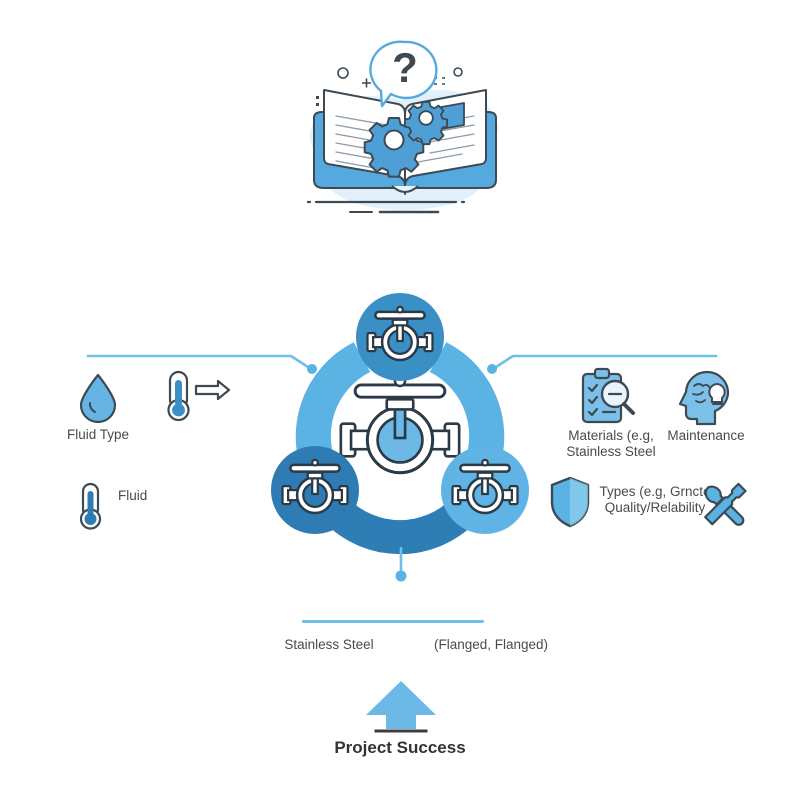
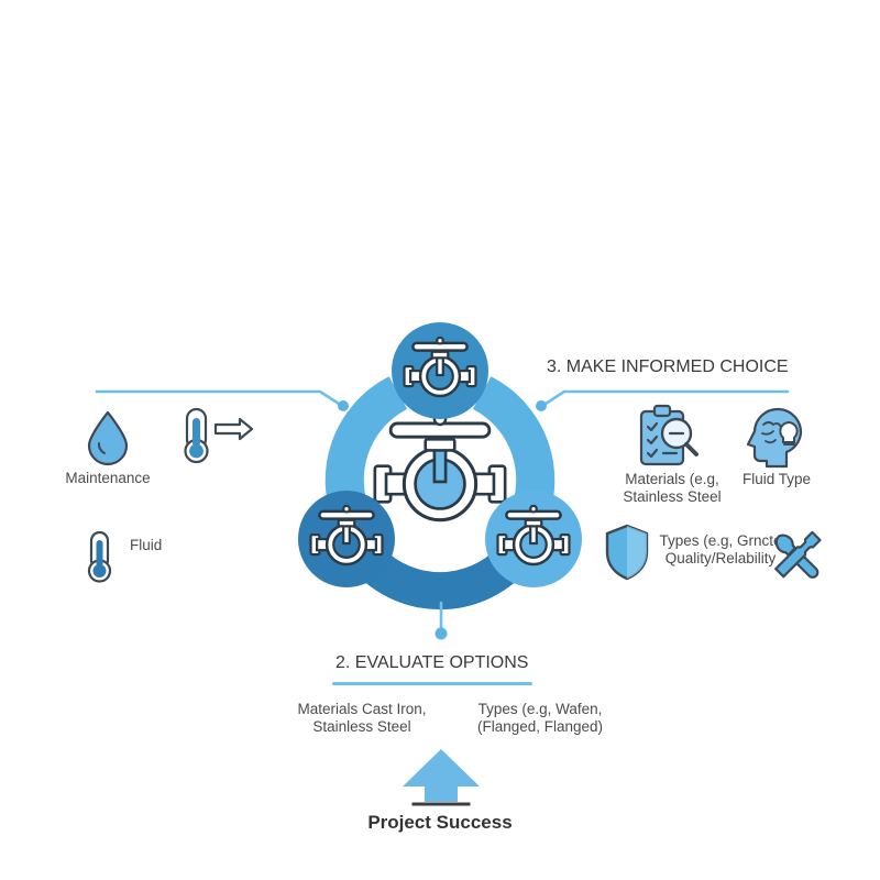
- ?
- Fluid Type
+ Maintenance
  Fluid
+ 3. MAKE INFORMED CHOICE
  Materials (e.g,
  Stainless Steel
- Maintenance
+ Fluid Type
  Types (e.g, Grnct
  Quality/Relability
+ 2. EVALUATE OPTIONS
+ Materials Cast Iron,
  Stainless Steel
+ Types (e.g, Wafen,
  (Flanged, Flanged)
  Project Success
